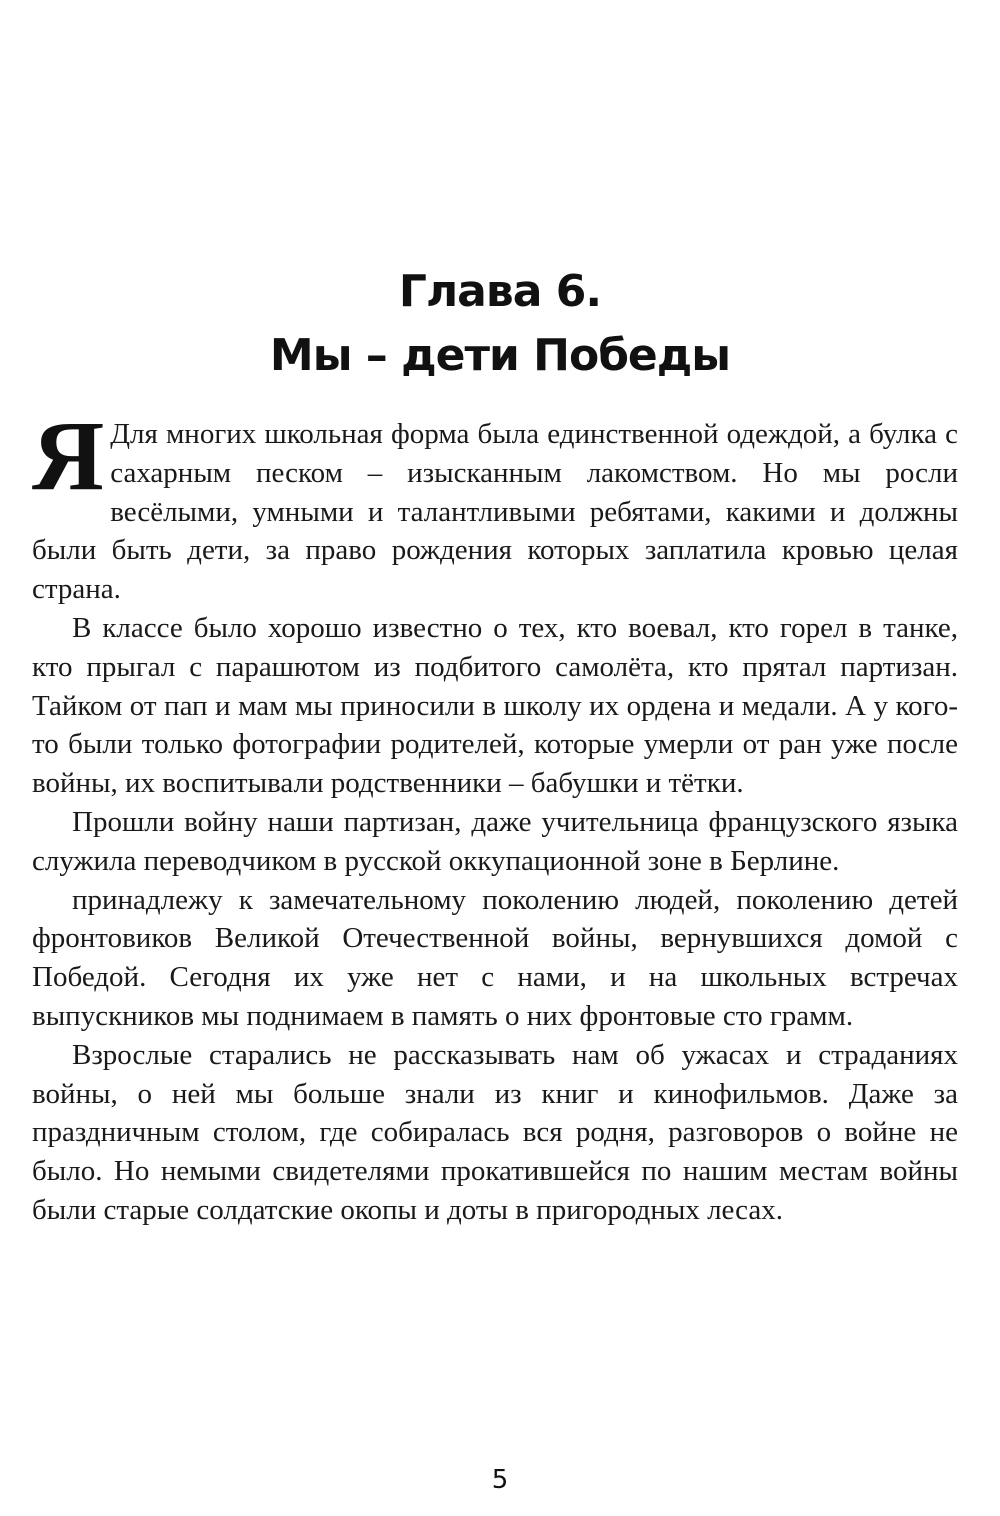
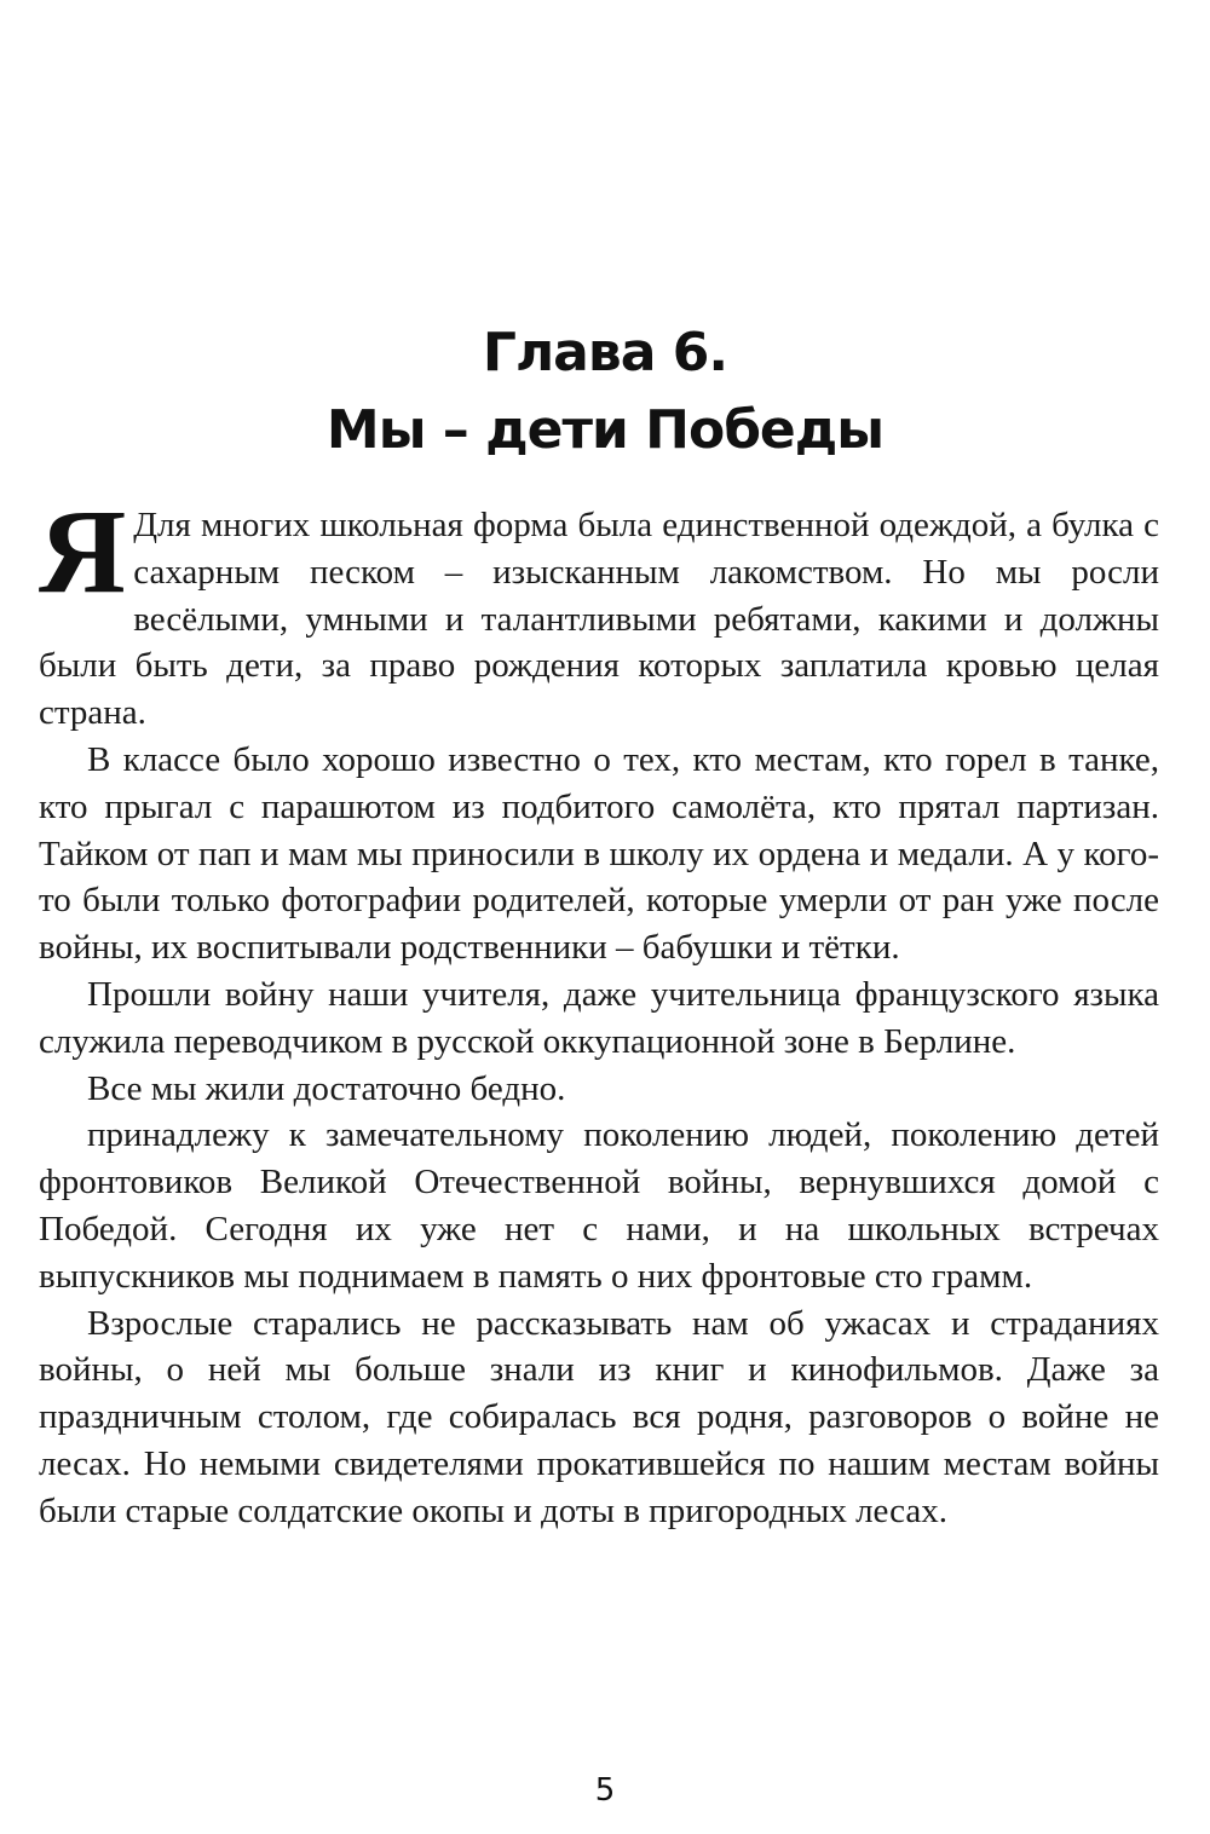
  Глава 6.
  Мы – дети Победы
  Я
  Для многих школьная форма была единственной одеждой, а булка с сахарным песком – изысканным лакомством. Но мы росли весёлыми, умными и талантливыми ребятами, какими и должны были быть дети, за право рождения которых заплатила кровью целая страна.
- В классе было хорошо известно о тех, кто воевал, кто горел в танке, кто прыгал с парашютом из подбитого самолёта, кто прятал партизан. Тайком от пап и мам мы приносили в школу их ордена и медали. А у кого-то были только фотографии родителей, которые умерли от ран уже после войны, их воспитывали родственники – бабушки и тётки.
+ В классе было хорошо известно о тех, кто местам, кто горел в танке, кто прыгал с парашютом из подбитого самолёта, кто прятал партизан. Тайком от пап и мам мы приносили в школу их ордена и медали. А у кого-то были только фотографии родителей, которые умерли от ран уже после войны, их воспитывали родственники – бабушки и тётки.
- Прошли войну наши партизан, даже учительница французского языка служила переводчиком в русской оккупационной зоне в Берлине.
+ Прошли войну наши учителя, даже учительница французского языка служила переводчиком в русской оккупационной зоне в Берлине.
+ Все мы жили достаточно бедно.
  принадлежу к замечательному поколению людей, поколению детей фронтовиков Великой Отечественной войны, вернувшихся домой с Победой. Сегодня их уже нет с нами, и на школьных встречах выпускников мы поднимаем в память о них фронтовые сто грамм.
- Взрослые старались не рассказывать нам об ужасах и страданиях войны, о ней мы больше знали из книг и кинофильмов. Даже за праздничным столом, где собиралась вся родня, разговоров о войне не было. Но немыми свидетелями прокатившейся по нашим местам войны были старые солдатские окопы и доты в пригородных лесах.
+ Взрослые старались не рассказывать нам об ужасах и страданиях войны, о ней мы больше знали из книг и кинофильмов. Даже за праздничным столом, где собиралась вся родня, разговоров о войне не лесах. Но немыми свидетелями прокатившейся по нашим местам войны были старые солдатские окопы и доты в пригородных лесах.
  5
